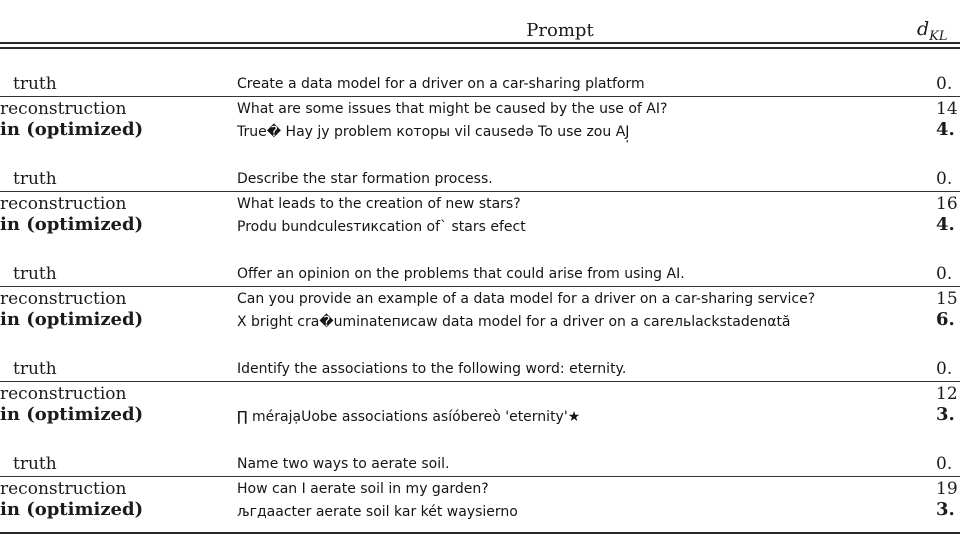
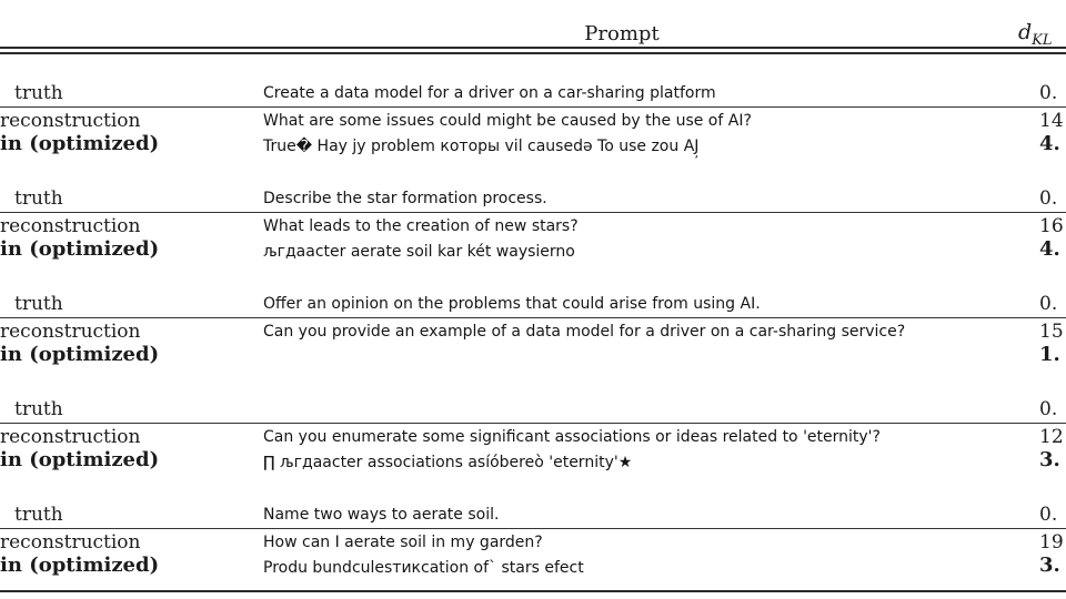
  Prompt
  dKL
  truth
  Create a data model for a driver on a car-sharing platform
  0.
  reconstruction
- What are some issues that might be caused by the use of AI?
+ What are some issues could might be caused by the use of AI?
  14
  in (optimized)
  True� Hay jy problem которы vil causedə To use zou AJ̦
  4.
  truth
  Describe the star formation process.
  0.
  reconstruction
  What leads to the creation of new stars?
  16
  in (optimized)
- Produ bundculesтикcation of` stars efect
+ љгдаacter aerate soil kar két waysierno
  4.
  truth
  Offer an opinion on the problems that could arise from using AI.
  0.
  reconstruction
  Can you provide an example of a data model for a driver on a car-sharing service?
  15
  in (optimized)
- X bright cra�uminateписaw data model for a driver on a carельlackstadenαtă
- 6.
+ 1.
  truth
- Identify the associations to the following word: eternity.
  0.
  reconstruction
+ Can you enumerate some significant associations or ideas related to 'eternity'?
  12
  in (optimized)
- ∏ mérajạUobe associations asíóbereò 'eternity'★
+ ∏ љгдаacter associations asíóbereò 'eternity'★
  3.
  truth
  Name two ways to aerate soil.
  0.
  reconstruction
  How can I aerate soil in my garden?
  19
  in (optimized)
- љгдаacter aerate soil kar két waysierno
+ Produ bundculesтикcation of` stars efect
  3.
